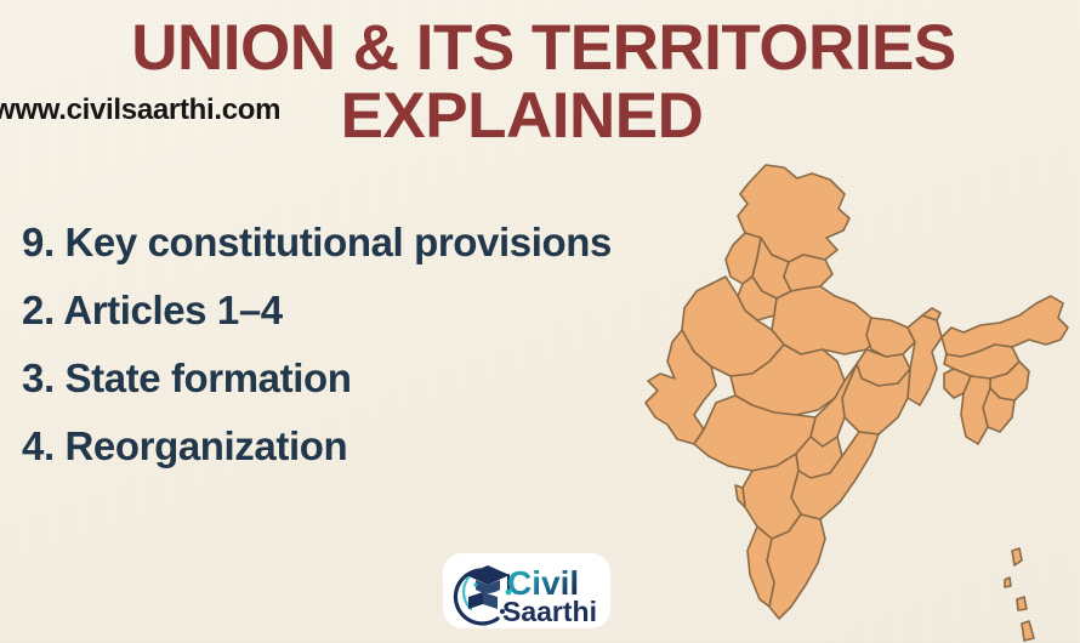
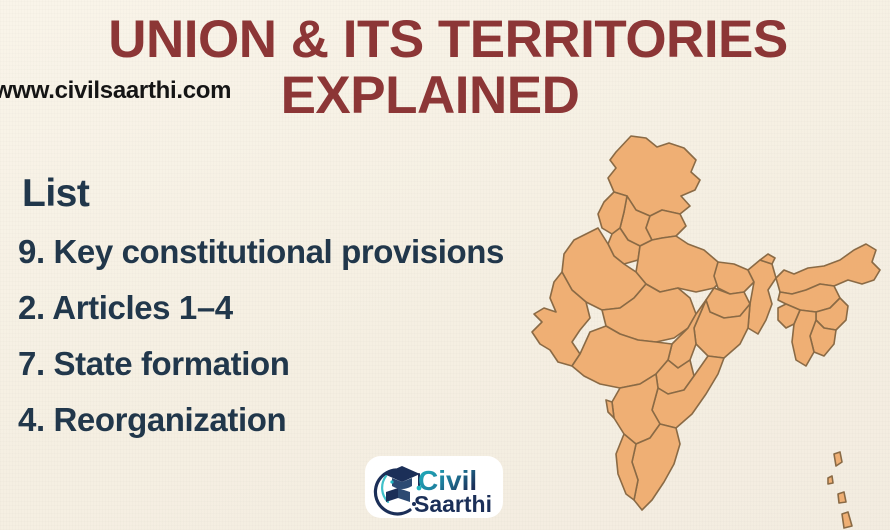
  UNION & ITS TERRITORIES
  EXPLAINED
  www.civilsaarthi.com
+ List
  9. Key constitutional provisions
  2. Articles 1–4
- 3. State formation
+ 7. State formation
  4. Reorganization
  Civil
  Saarthi
